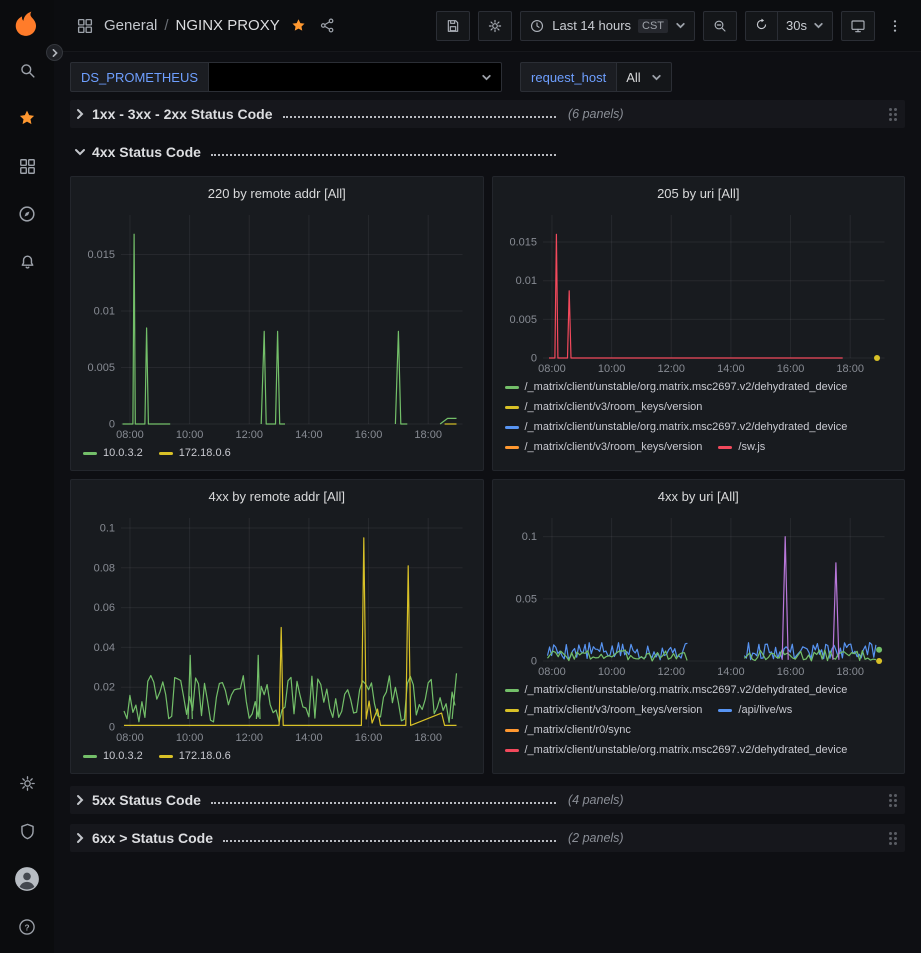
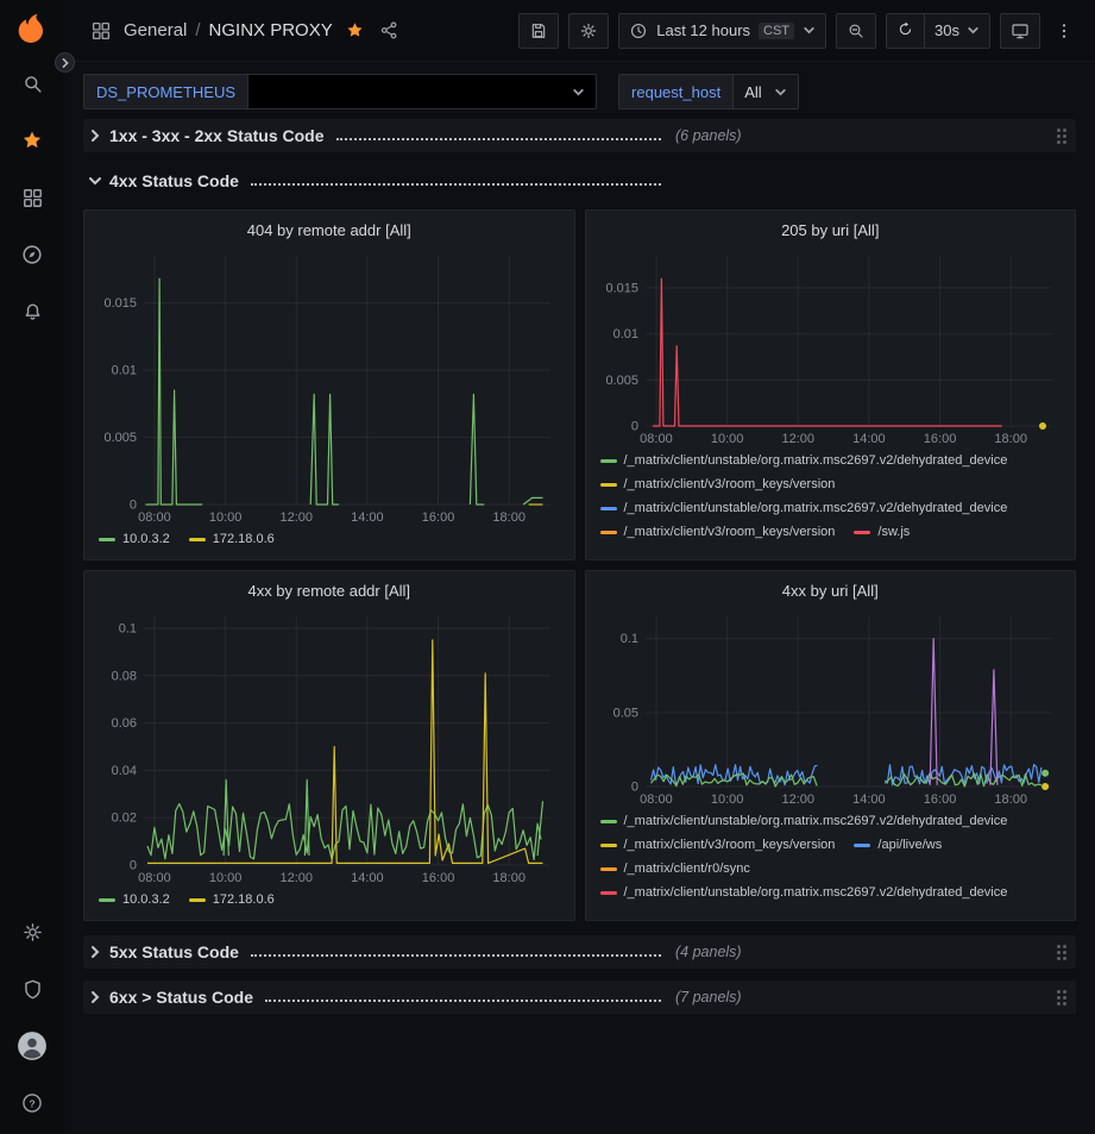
  ?
  General
  /
  NGINX PROXY
- Last 14 hours
+ Last 12 hours
  CST
  30s
  DS_PROMETHEUS
  request_host
  All
  1xx - 3xx - 2xx Status Code
  (6 panels)
  4xx Status Code
- 220 by remote addr [All]
+ 404 by remote addr [All]
  08:00
  10:00
  12:00
  14:00
  16:00
  18:00
  0
  0.005
  0.01
  0.015
  10.0.3.2
  172.18.0.6
  205 by uri [All]
  08:00
  10:00
  12:00
  14:00
  16:00
  18:00
  0
  0.005
  0.01
  0.015
  /_matrix/client/unstable/org.matrix.msc2697.v2/dehydrated_device
  /_matrix/client/v3/room_keys/version
  /_matrix/client/unstable/org.matrix.msc2697.v2/dehydrated_device
  /_matrix/client/v3/room_keys/version
  /sw.js
  4xx by remote addr [All]
  08:00
  10:00
  12:00
  14:00
  16:00
  18:00
  0
  0.02
  0.04
  0.06
  0.08
  0.1
  10.0.3.2
  172.18.0.6
  4xx by uri [All]
  08:00
  10:00
  12:00
  14:00
  16:00
  18:00
  0
  0.05
  0.1
  /_matrix/client/unstable/org.matrix.msc2697.v2/dehydrated_device
  /_matrix/client/v3/room_keys/version
  /api/live/ws
  /_matrix/client/r0/sync
  /_matrix/client/unstable/org.matrix.msc2697.v2/dehydrated_device
  5xx Status Code
  (4 panels)
  6xx > Status Code
- (2 panels)
+ (7 panels)
